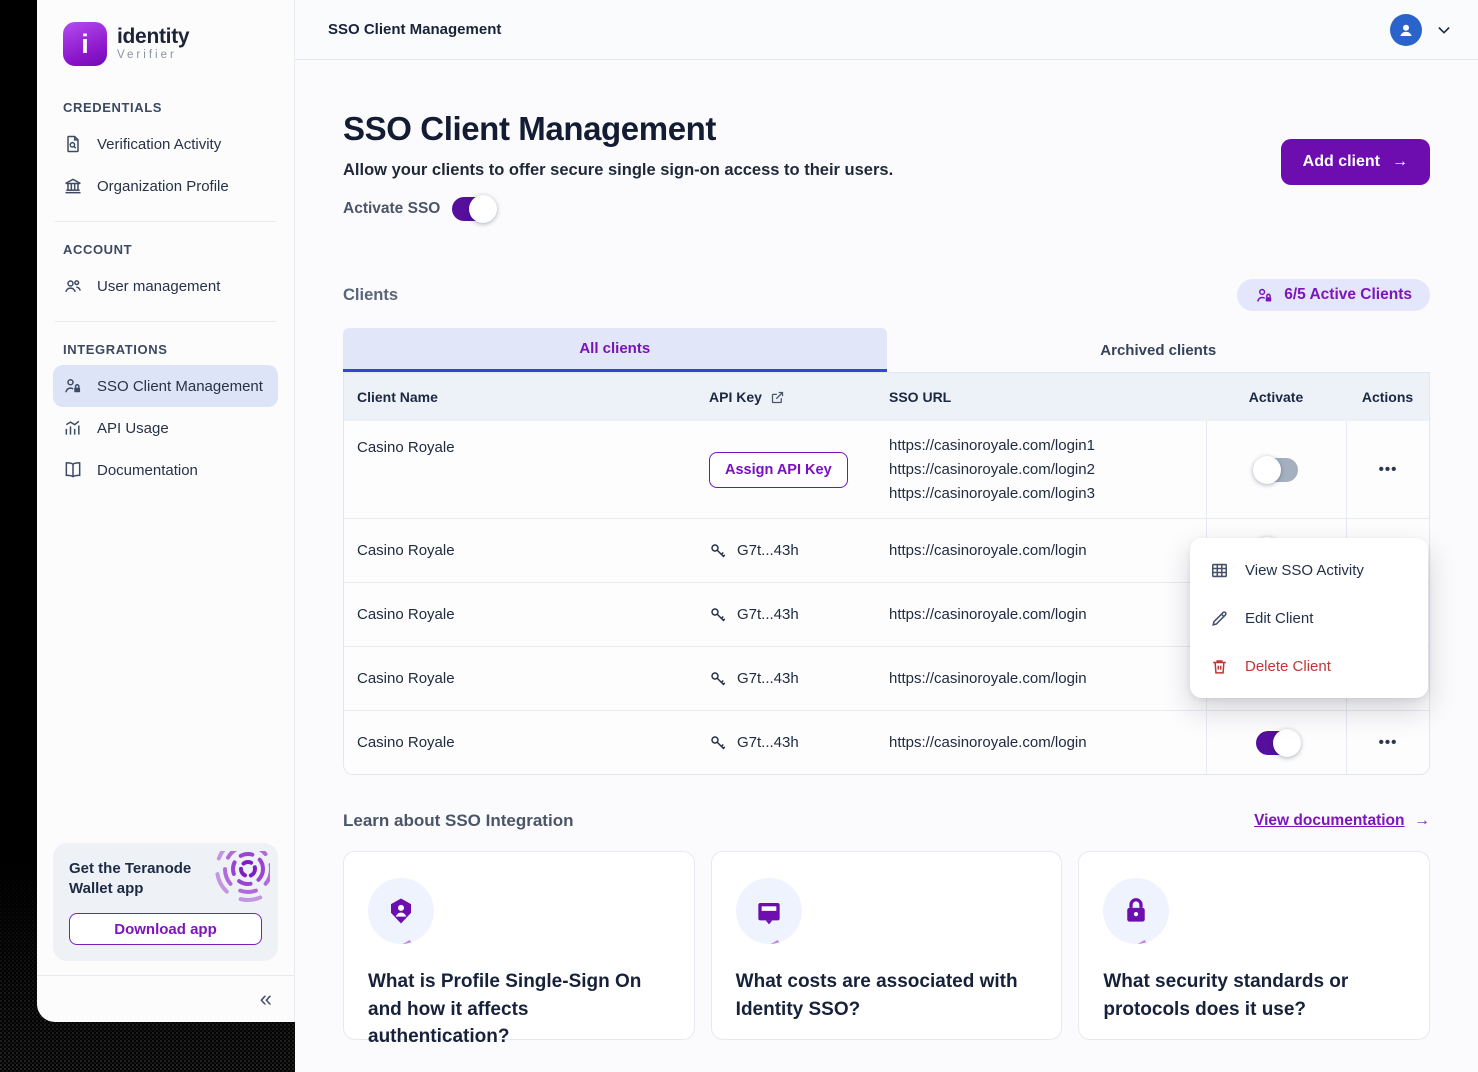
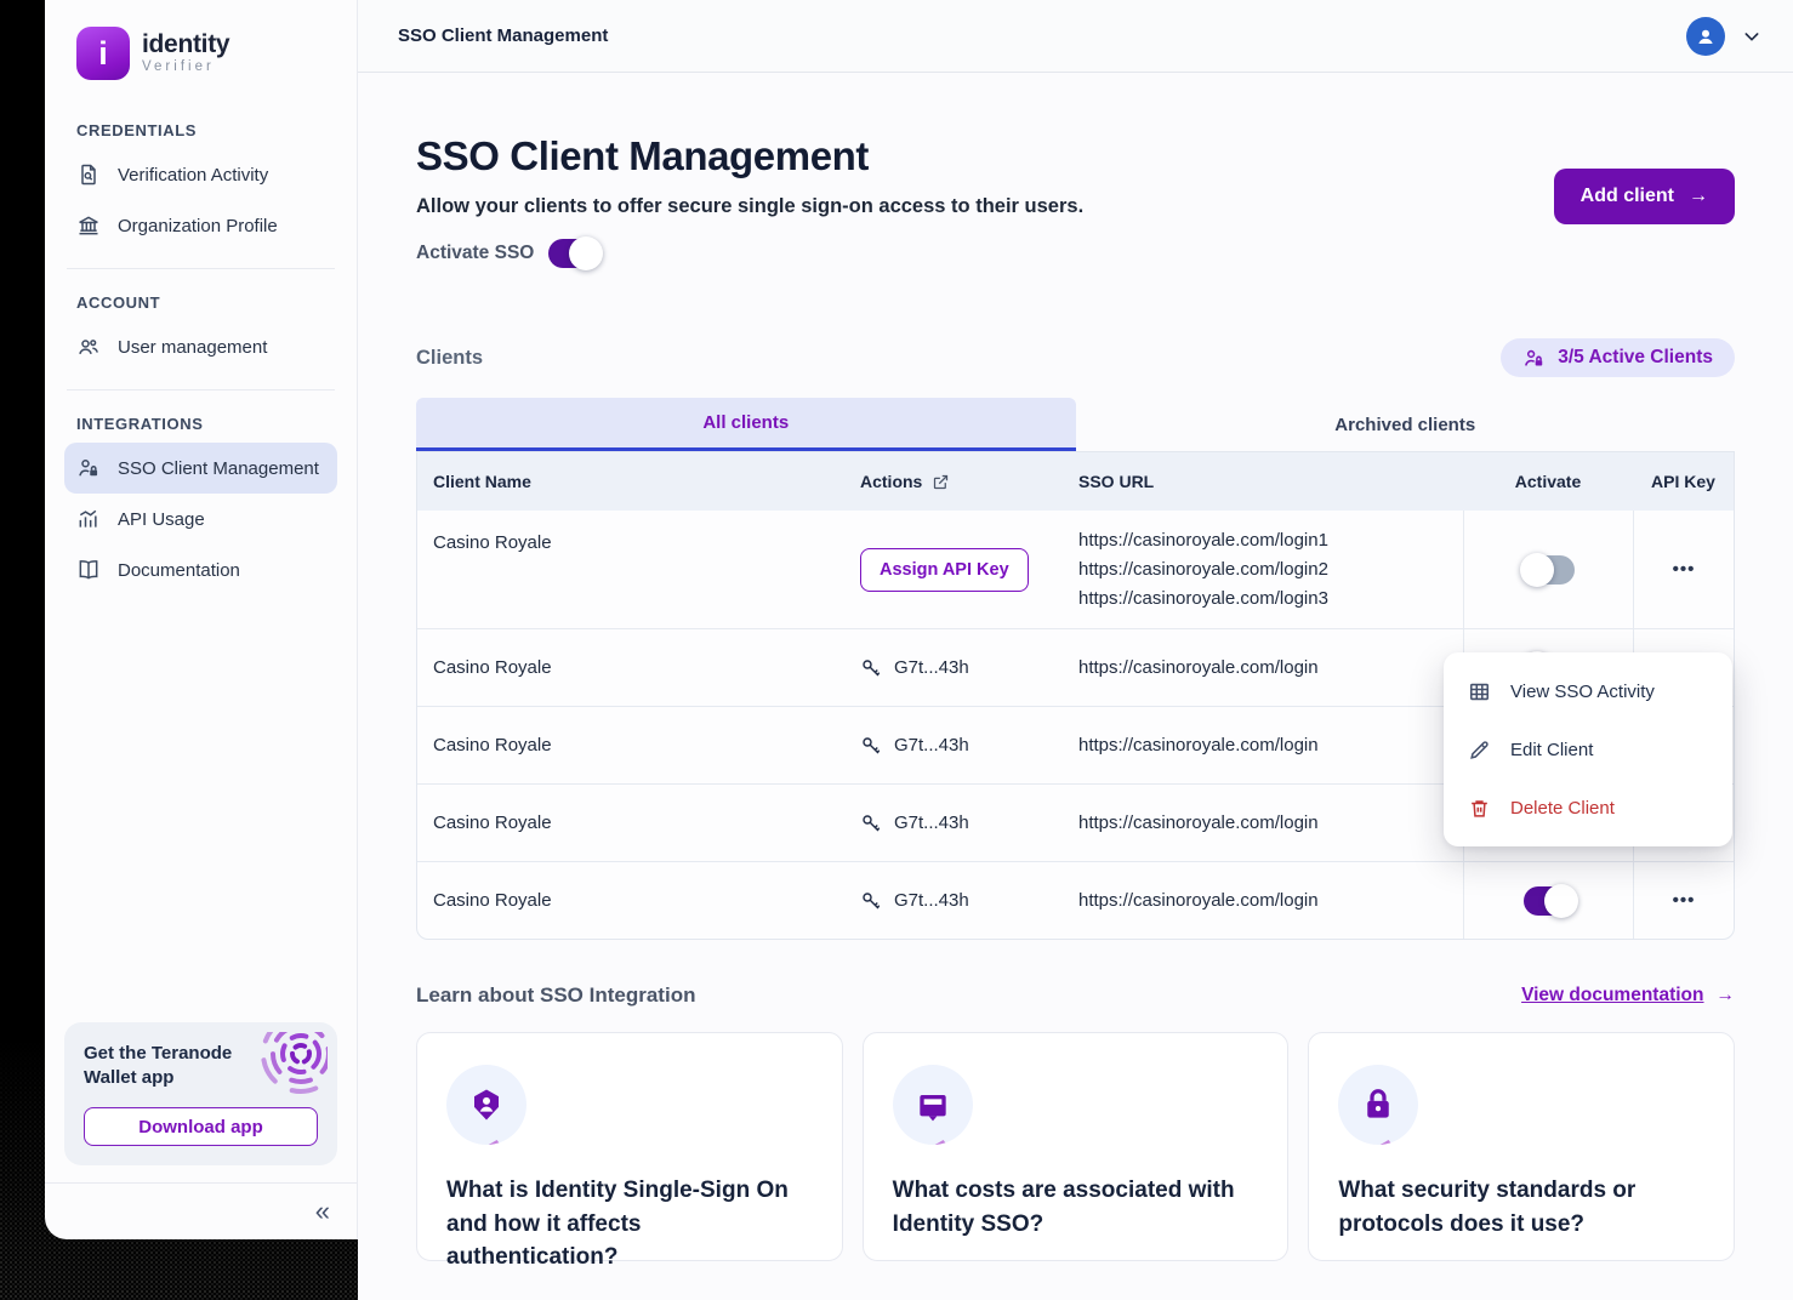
  i
  identity
  Verifier
  CREDENTIALS
  Verification Activity
  Organization Profile
  ACCOUNT
  User management
  INTEGRATIONS
  SSO Client Management
  API Usage
  Documentation
  Get the Teranode Wallet app
  Download app
  «
  SSO Client Management
  SSO Client Management
  Allow your clients to offer secure single sign-on access to their users.
  Activate SSO
  Add client
  →
  Clients
- 6/5 Active Clients
+ 3/5 Active Clients
  All clients
  Archived clients
  Client Name
- API Key
+ Actions
  SSO URL
  Activate
- Actions
+ API Key
  Casino Royale
  Assign API Key
  https://casinoroyale.com/login1
  https://casinoroyale.com/login2
  https://casinoroyale.com/login3
  •••
  Casino Royale
  G7t...43h
  https://casinoroyale.com/login
  Casino Royale
  G7t...43h
  https://casinoroyale.com/login
  Casino Royale
  G7t...43h
  https://casinoroyale.com/login
  Casino Royale
  G7t...43h
  https://casinoroyale.com/login
  •••
  Learn about SSO Integration
  View documentation
  →
- What is Profile Single-Sign On and how it affects authentication?
+ What is Identity Single-Sign On and how it affects authentication?
  What costs are associated with Identity SSO?
  What security standards or protocols does it use?
  View SSO Activity
  Edit Client
  Delete Client
